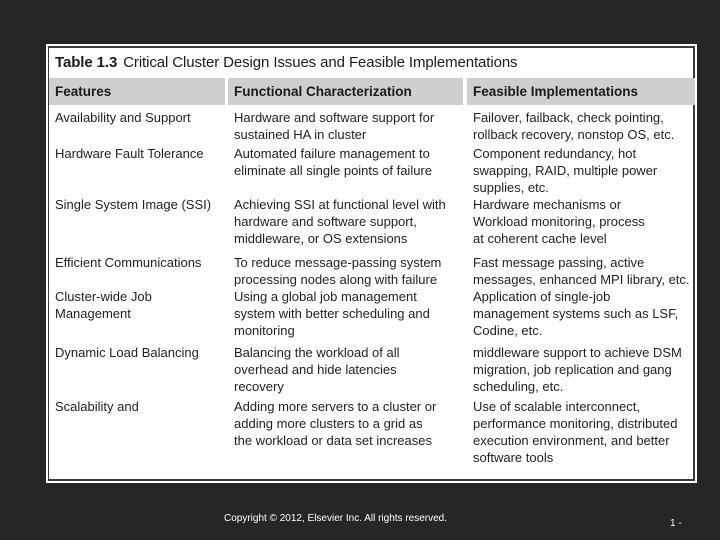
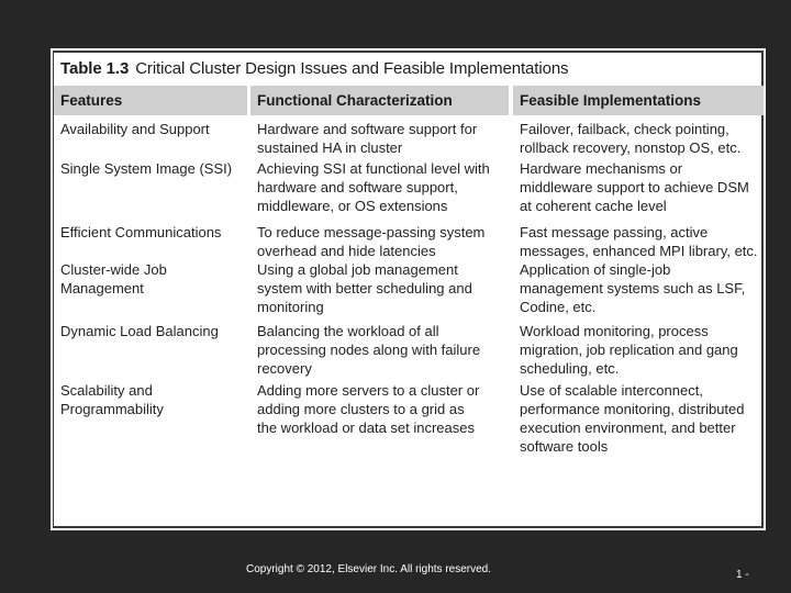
  Table 1.3 Critical Cluster Design Issues and Feasible Implementations
  Features
  Functional Characterization
  Feasible Implementations
  Availability and Support
  Hardware and software support for
  sustained HA in cluster
  Failover, failback, check pointing,
  rollback recovery, nonstop OS, etc.
- Hardware Fault Tolerance
- Automated failure management to
- eliminate all single points of failure
- Component redundancy, hot
- swapping, RAID, multiple power
- supplies, etc.
  Single System Image (SSI)
  Achieving SSI at functional level with
  hardware and software support,
  middleware, or OS extensions
  Hardware mechanisms or
- Workload monitoring, process
+ middleware support to achieve DSM
  at coherent cache level
  Efficient Communications
  To reduce message-passing system
- processing nodes along with failure
+ overhead and hide latencies
  Fast message passing, active
  messages, enhanced MPI library, etc.
  Cluster-wide Job
  Management
  Using a global job management
  system with better scheduling and
  monitoring
  Application of single-job
  management systems such as LSF,
  Codine, etc.
  Dynamic Load Balancing
  Balancing the workload of all
- overhead and hide latencies
+ processing nodes along with failure
  recovery
- middleware support to achieve DSM
+ Workload monitoring, process
  migration, job replication and gang
  scheduling, etc.
  Scalability and
+ Programmability
  Adding more servers to a cluster or
  adding more clusters to a grid as
  the workload or data set increases
  Use of scalable interconnect,
  performance monitoring, distributed
  execution environment, and better
  software tools
  Copyright © 2012, Elsevier Inc. All rights reserved.
  1 -
